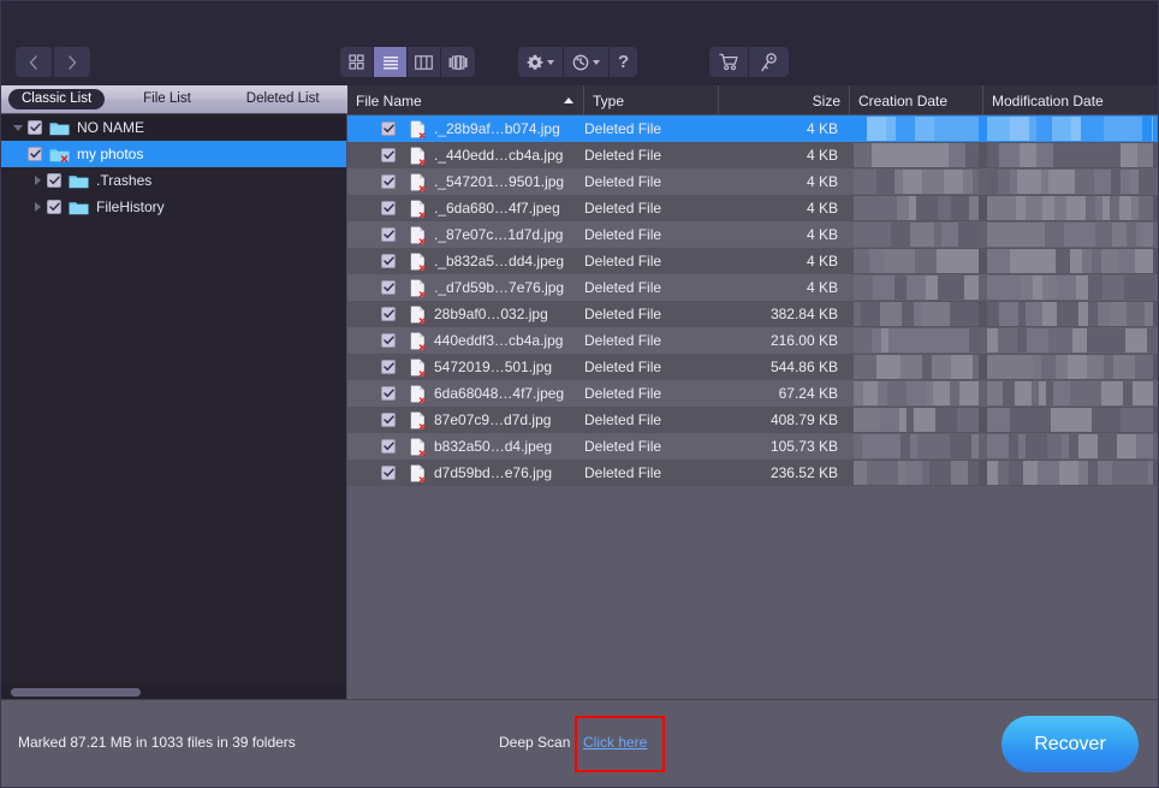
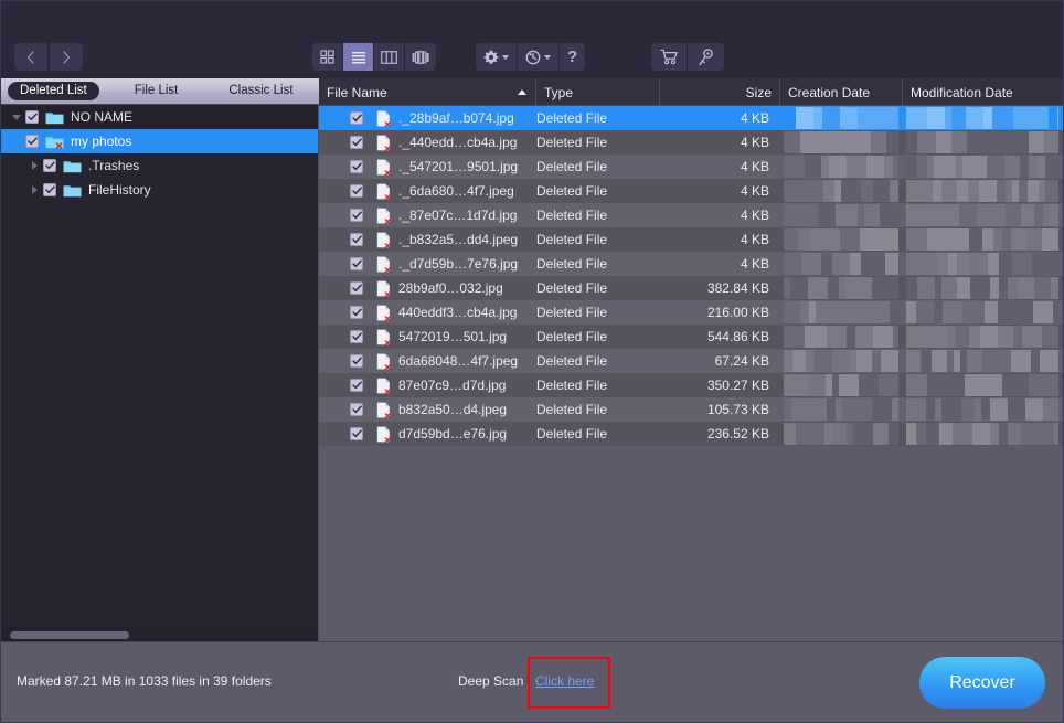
  ?
- Classic List
+ Deleted List
  File List
- Deleted List
+ Classic List
  NO NAME
  my photos
  .Trashes
  FileHistory
  File Name
  Type
  Size
  Creation Date
  Modification Date
  ._28b9af…b074.jpg
  Deleted File
  4 KB
  ._440edd…cb4a.jpg
  Deleted File
  4 KB
  ._547201…9501.jpg
  Deleted File
  4 KB
  ._6da680…4f7.jpeg
  Deleted File
  4 KB
  ._87e07c…1d7d.jpg
  Deleted File
  4 KB
  ._b832a5…dd4.jpeg
  Deleted File
  4 KB
  ._d7d59b…7e76.jpg
  Deleted File
  4 KB
  28b9af0…032.jpg
  Deleted File
  382.84 KB
  440eddf3…cb4a.jpg
  Deleted File
  216.00 KB
  5472019…501.jpg
  Deleted File
  544.86 KB
  6da68048…4f7.jpeg
  Deleted File
  67.24 KB
  87e07c9…d7d.jpg
  Deleted File
- 408.79 KB
+ 350.27 KB
  b832a50…d4.jpeg
  Deleted File
  105.73 KB
  d7d59bd…e76.jpg
  Deleted File
  236.52 KB
  Marked 87.21 MB in 1033 files in 39 folders
  Deep Scan
  Click here
  Recover
